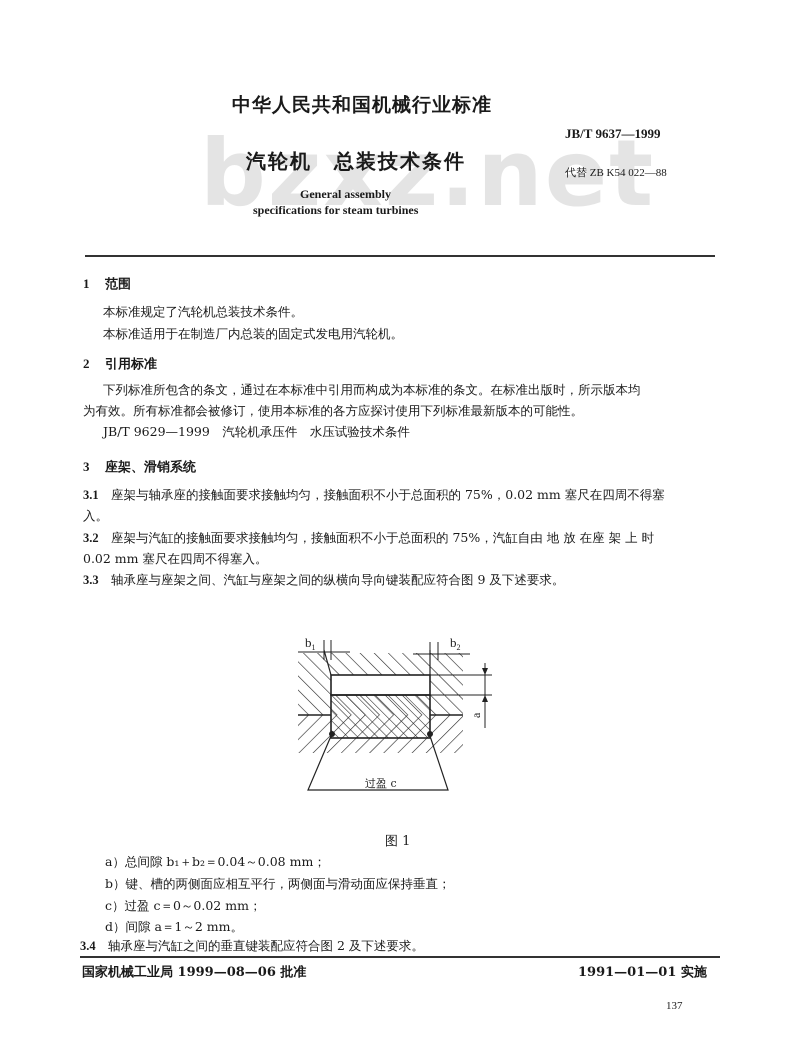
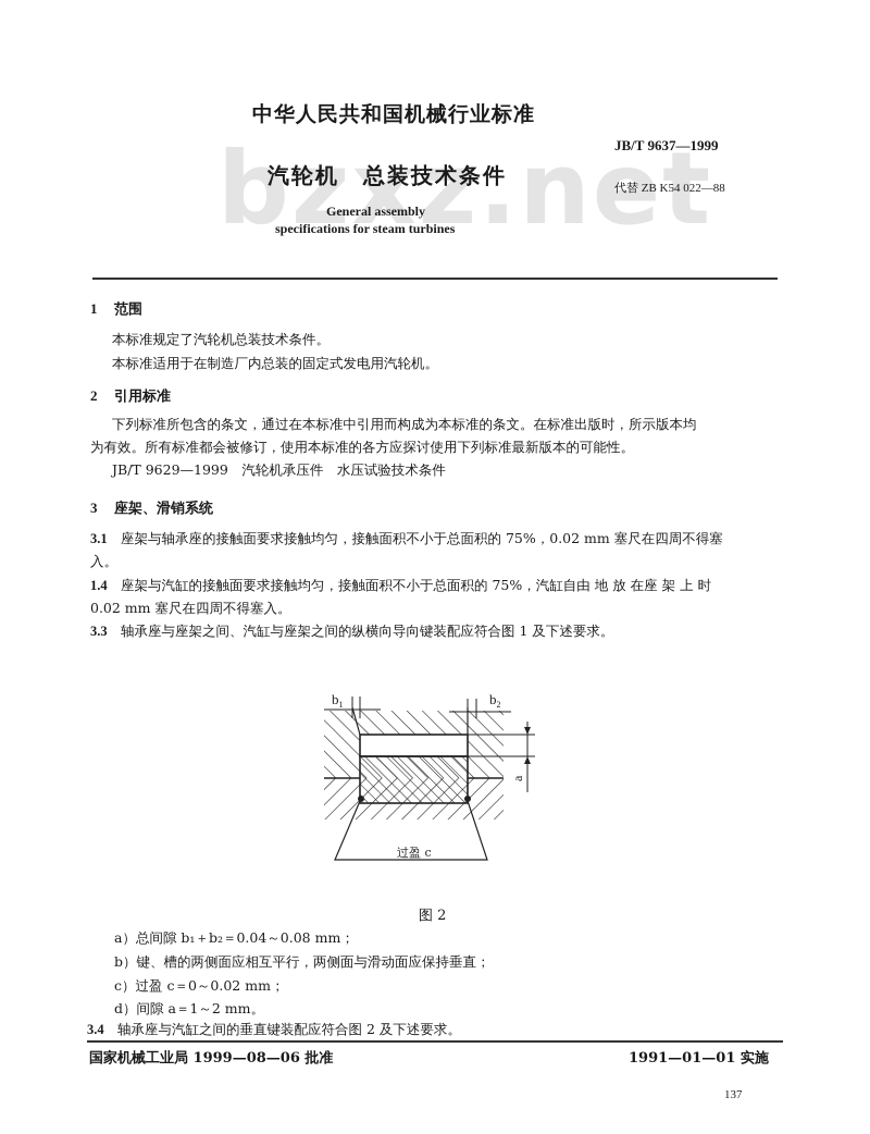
  bzxz.net
  中华人民共和国机械行业标准
  JB/T 9637—1999
  代替 ZB K54 022—88
  汽轮机 总装技术条件
  General assembly
  specifications for steam turbines
  1 范围
  本标准规定了汽轮机总装技术条件。
  本标准适用于在制造厂内总装的固定式发电用汽轮机。
  2 引用标准
  下列标准所包含的条文，通过在本标准中引用而构成为本标准的条文。在标准出版时，所示版本均
  为有效。所有标准都会被修订，使用本标准的各方应探讨使用下列标准最新版本的可能性。
  JB/T 9629—1999 汽轮机承压件 水压试验技术条件
  3 座架、滑销系统
  3.1 座架与轴承座的接触面要求接触均匀，接触面积不小于总面积的 75%，0.02 mm 塞尺在四周不得塞
  入。
- 3.2 座架与汽缸的接触面要求接触均匀，接触面积不小于总面积的 75%，汽缸自由 地 放 在座 架 上 时
+ 1.4 座架与汽缸的接触面要求接触均匀，接触面积不小于总面积的 75%，汽缸自由 地 放 在座 架 上 时
  0.02 mm 塞尺在四周不得塞入。
- 3.3 轴承座与座架之间、汽缸与座架之间的纵横向导向键装配应符合图 9 及下述要求。
+ 3.3 轴承座与座架之间、汽缸与座架之间的纵横向导向键装配应符合图 1 及下述要求。
  b1
  b2
  过盈 c
- 图 1
+ 图 2
  a）总间隙 b₁＋b₂＝0.04～0.08 mm；
  b）键、槽的两侧面应相互平行，两侧面与滑动面应保持垂直；
  c）过盈 c＝0～0.02 mm；
  d）间隙 a＝1～2 mm。
  3.4 轴承座与汽缸之间的垂直键装配应符合图 2 及下述要求。
  国家机械工业局 1999—08—06 批准
  1991—01—01 实施
  137
